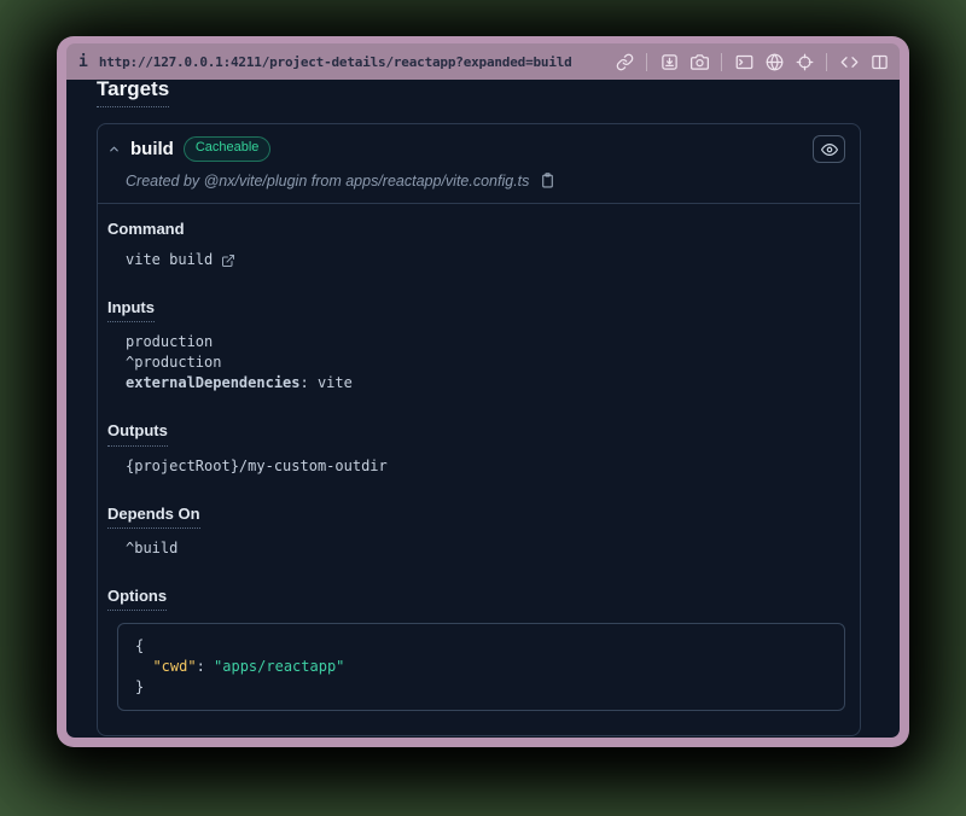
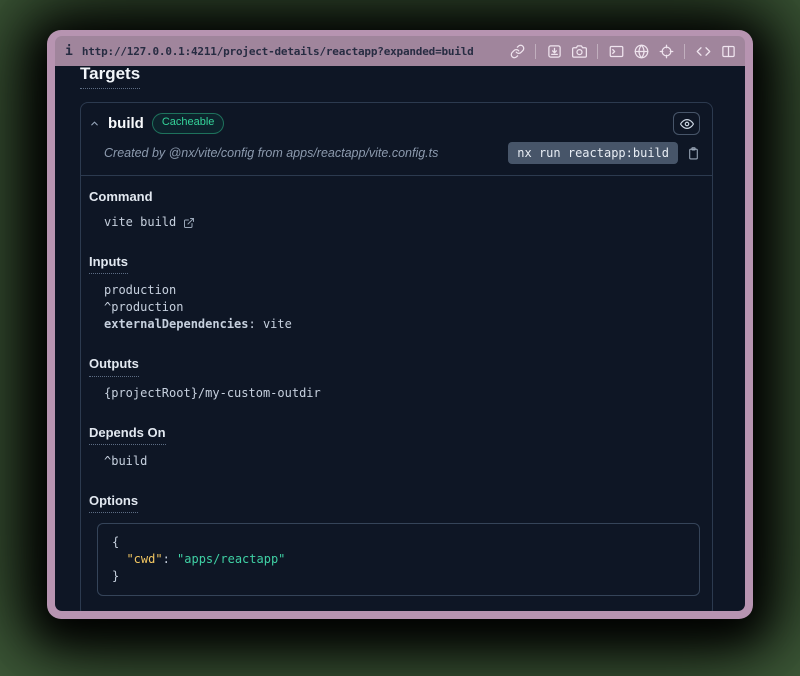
  i
  http://127.0.0.1:4211/project-details/reactapp?expanded=build
  Targets
  build
  Cacheable
- Created by @nx/vite/plugin from apps/reactapp/vite.config.ts
+ Created by @nx/vite/config from apps/reactapp/vite.config.ts
+ nx run reactapp:build
  Command
  vite build
  Inputs
  production
  ^production
  externalDependencies: vite
  Outputs
  {projectRoot}/my-custom-outdir
  Depends On
  ^build
  Options
  {
  "cwd": "apps/reactapp"
  }
